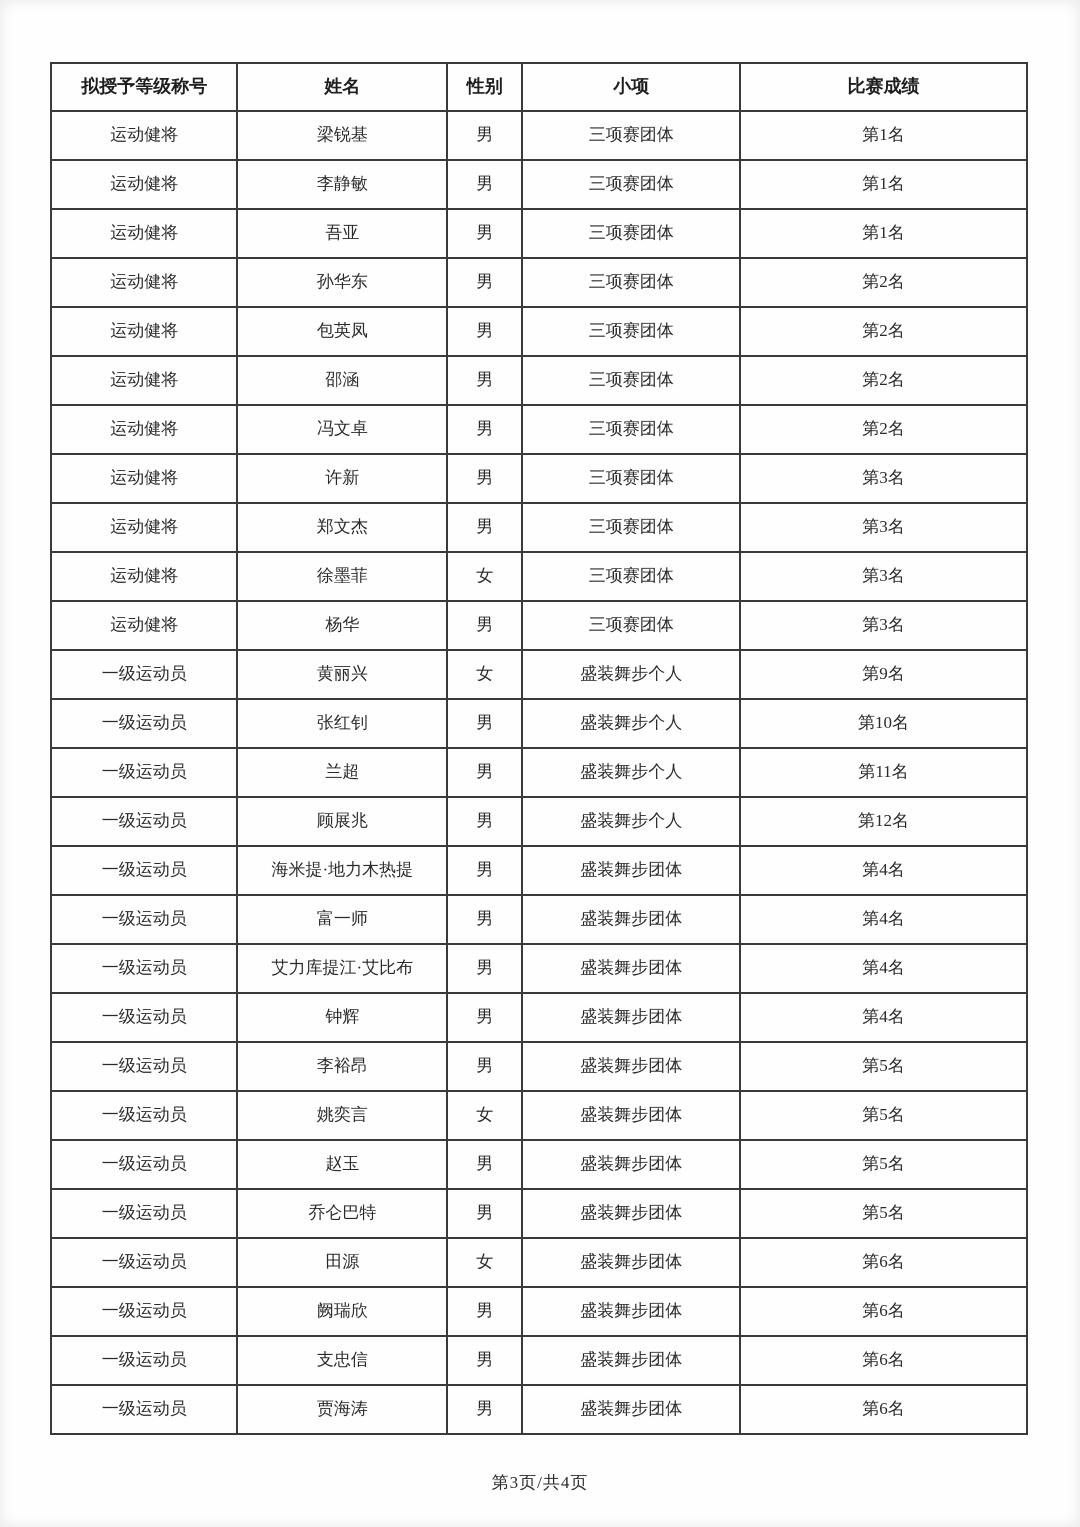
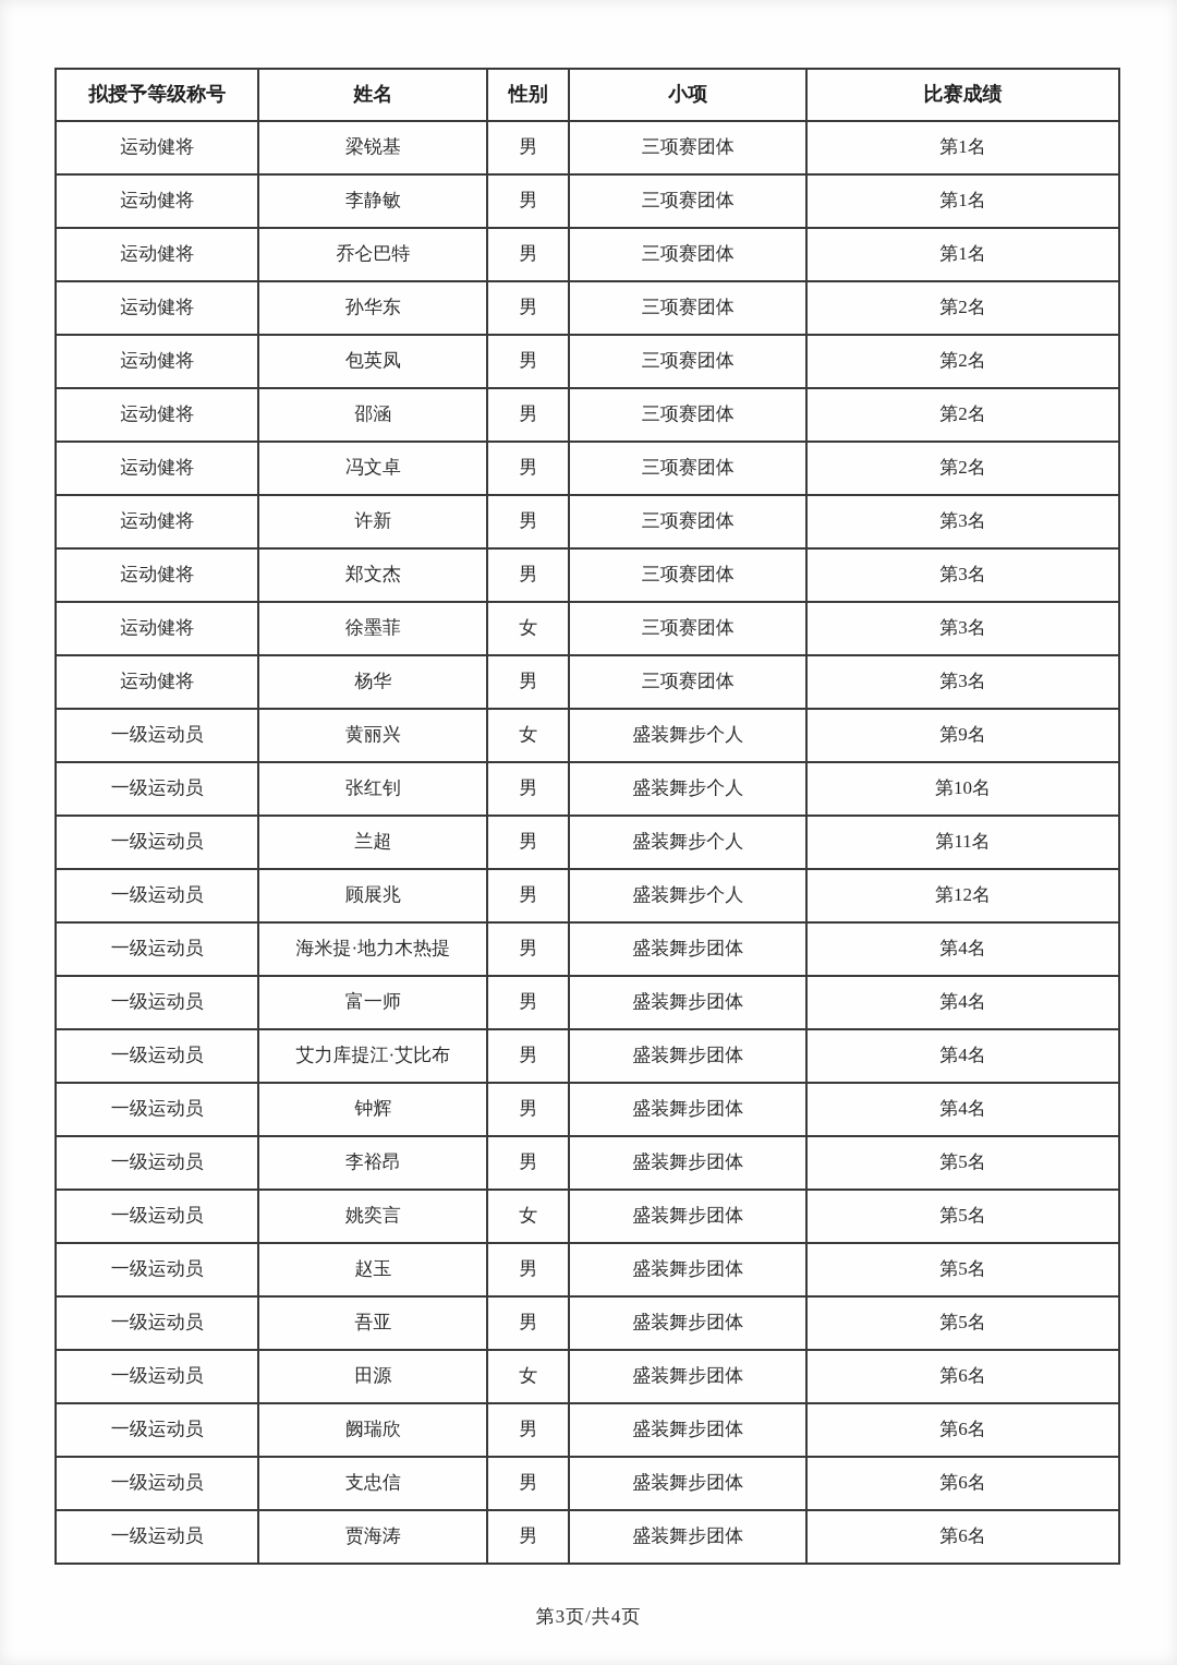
  拟授予等级称号	姓名	性别	小项	比赛成绩
  运动健将	梁锐基	男	三项赛团体	第1名
  运动健将	李静敏	男	三项赛团体	第1名
- 运动健将	吾亚	男	三项赛团体	第1名
+ 运动健将	乔仑巴特	男	三项赛团体	第1名
  运动健将	孙华东	男	三项赛团体	第2名
  运动健将	包英凤	男	三项赛团体	第2名
  运动健将	邵涵	男	三项赛团体	第2名
  运动健将	冯文卓	男	三项赛团体	第2名
  运动健将	许新	男	三项赛团体	第3名
  运动健将	郑文杰	男	三项赛团体	第3名
  运动健将	徐墨菲	女	三项赛团体	第3名
  运动健将	杨华	男	三项赛团体	第3名
  一级运动员	黄丽兴	女	盛装舞步个人	第9名
  一级运动员	张红钊	男	盛装舞步个人	第10名
  一级运动员	兰超	男	盛装舞步个人	第11名
  一级运动员	顾展兆	男	盛装舞步个人	第12名
  一级运动员	海米提·地力木热提	男	盛装舞步团体	第4名
  一级运动员	富一师	男	盛装舞步团体	第4名
  一级运动员	艾力库提江·艾比布	男	盛装舞步团体	第4名
  一级运动员	钟辉	男	盛装舞步团体	第4名
  一级运动员	李裕昂	男	盛装舞步团体	第5名
  一级运动员	姚奕言	女	盛装舞步团体	第5名
  一级运动员	赵玉	男	盛装舞步团体	第5名
- 一级运动员	乔仑巴特	男	盛装舞步团体	第5名
+ 一级运动员	吾亚	男	盛装舞步团体	第5名
  一级运动员	田源	女	盛装舞步团体	第6名
  一级运动员	阙瑞欣	男	盛装舞步团体	第6名
  一级运动员	支忠信	男	盛装舞步团体	第6名
  一级运动员	贾海涛	男	盛装舞步团体	第6名
  第3页/共4页
